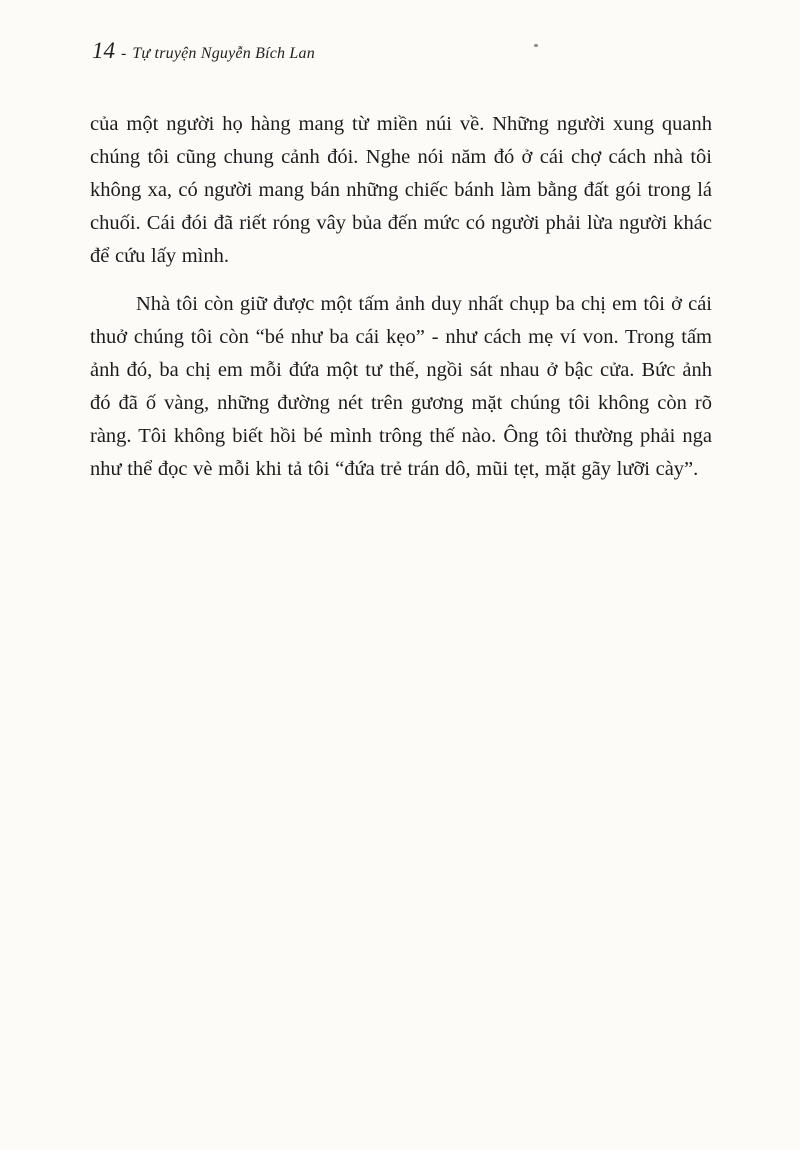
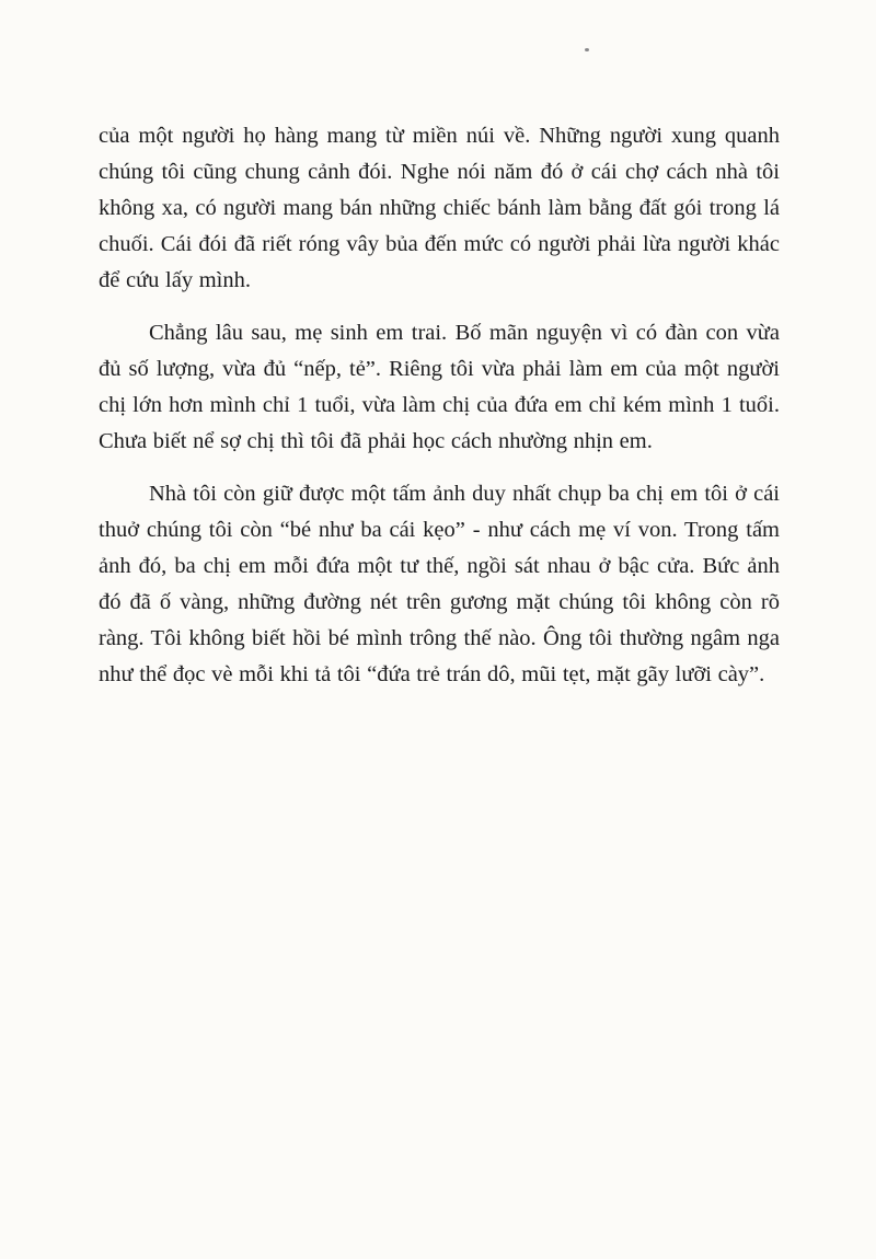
- 14 - Tự truyện Nguyễn Bích Lan
  của một người họ hàng mang từ miền núi về. Những người xung quanh chúng tôi cũng chung cảnh đói. Nghe nói năm đó ở cái chợ cách nhà tôi không xa, có người mang bán những chiếc bánh làm bằng đất gói trong lá chuối. Cái đói đã riết róng vây bủa đến mức có người phải lừa người khác để cứu lấy mình.
+ Chẳng lâu sau, mẹ sinh em trai. Bố mãn nguyện vì có đàn con vừa đủ số lượng, vừa đủ “nếp, tẻ”. Riêng tôi vừa phải làm em của một người chị lớn hơn mình chỉ 1 tuổi, vừa làm chị của đứa em chỉ kém mình 1 tuổi. Chưa biết nể sợ chị thì tôi đã phải học cách nhường nhịn em.
- Nhà tôi còn giữ được một tấm ảnh duy nhất chụp ba chị em tôi ở cái thuở chúng tôi còn “bé như ba cái kẹo” - như cách mẹ ví von. Trong tấm ảnh đó, ba chị em mỗi đứa một tư thế, ngồi sát nhau ở bậc cửa. Bức ảnh đó đã ố vàng, những đường nét trên gương mặt chúng tôi không còn rõ ràng. Tôi không biết hồi bé mình trông thế nào. Ông tôi thường phải nga như thể đọc vè mỗi khi tả tôi “đứa trẻ trán dô, mũi tẹt, mặt gãy lưỡi cày”.
+ Nhà tôi còn giữ được một tấm ảnh duy nhất chụp ba chị em tôi ở cái thuở chúng tôi còn “bé như ba cái kẹo” - như cách mẹ ví von. Trong tấm ảnh đó, ba chị em mỗi đứa một tư thế, ngồi sát nhau ở bậc cửa. Bức ảnh đó đã ố vàng, những đường nét trên gương mặt chúng tôi không còn rõ ràng. Tôi không biết hồi bé mình trông thế nào. Ông tôi thường ngâm nga như thể đọc vè mỗi khi tả tôi “đứa trẻ trán dô, mũi tẹt, mặt gãy lưỡi cày”.
